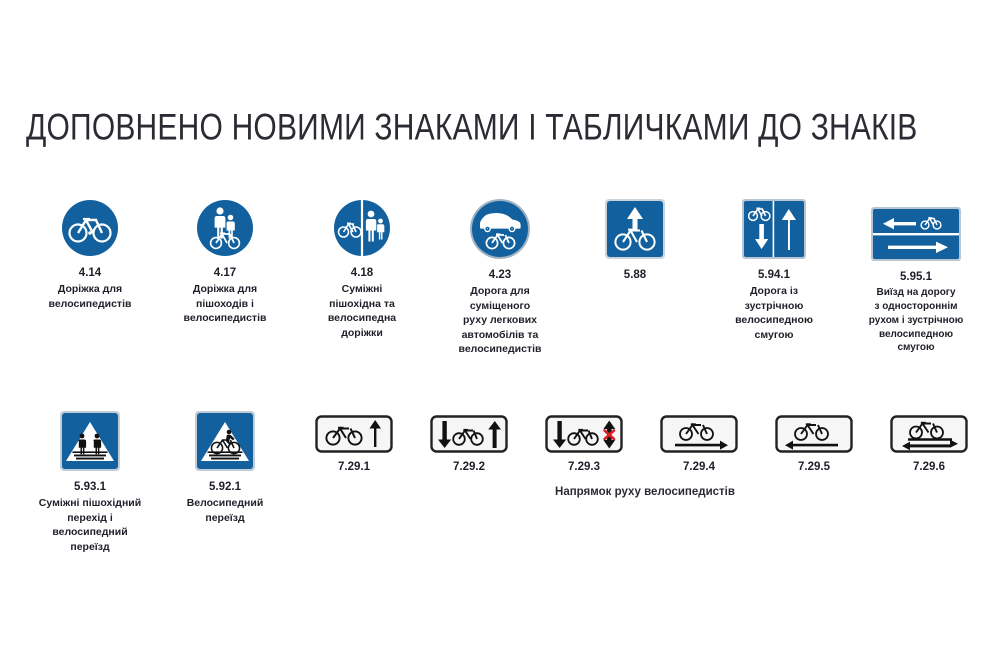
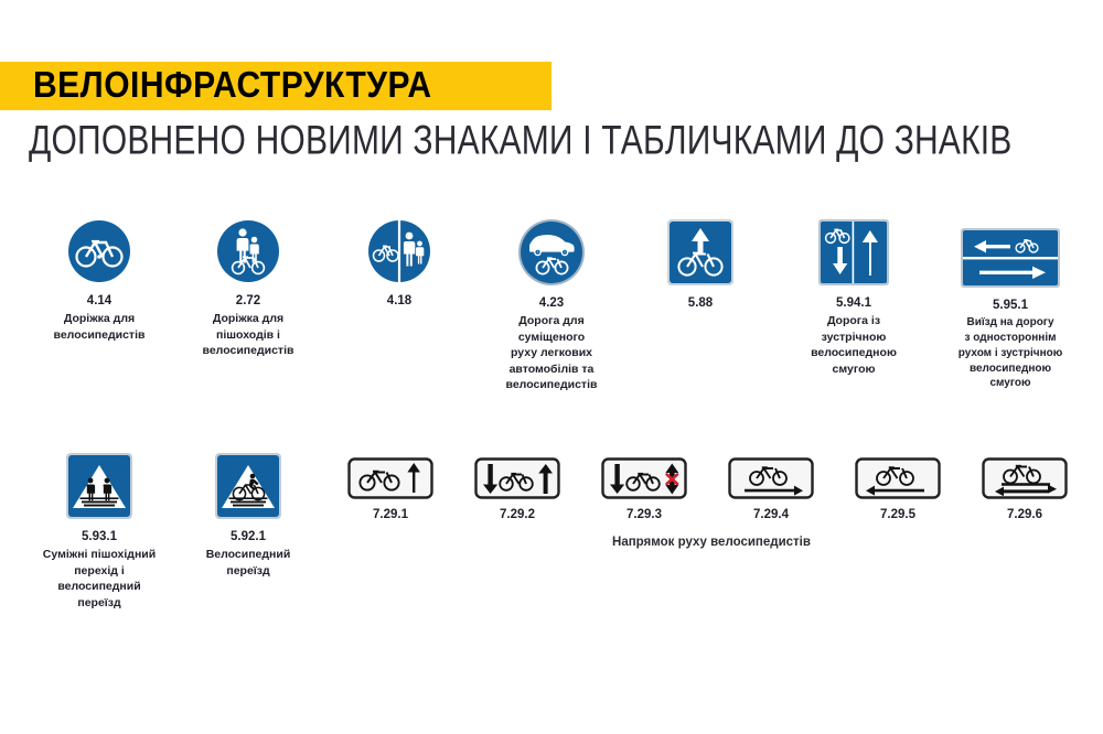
+ ВЕЛОІНФРАСТРУКТУРА
  ДОПОВНЕНО НОВИМИ ЗНАКАМИ І ТАБЛИЧКАМИ ДО ЗНАКІВ
  4.14
  Доріжка для
  велосипедистів
- 4.17
+ 2.72
  Доріжка для
  пішоходів і
  велосипедистів
  4.18
- Суміжні
- пішохідна та
- велосипедна
- доріжки
  4.23
  Дорога для
  суміщеного
  руху легкових
  автомобілів та
  велосипедистів
  5.88
  5.94.1
  Дорога із
  зустрічною
  велосипедною
  смугою
  5.95.1
  Виїзд на дорогу
  з одностороннім
  рухом і зустрічною
  велосипедною
  смугою
  5.93.1
  Суміжні пішохідний
  перехід і
  велосипедний
  переїзд
  5.92.1
  Велосипедний
  переїзд
  7.29.1
  7.29.2
  7.29.3
  7.29.4
  7.29.5
  7.29.6
  Напрямок руху велосипедистів
